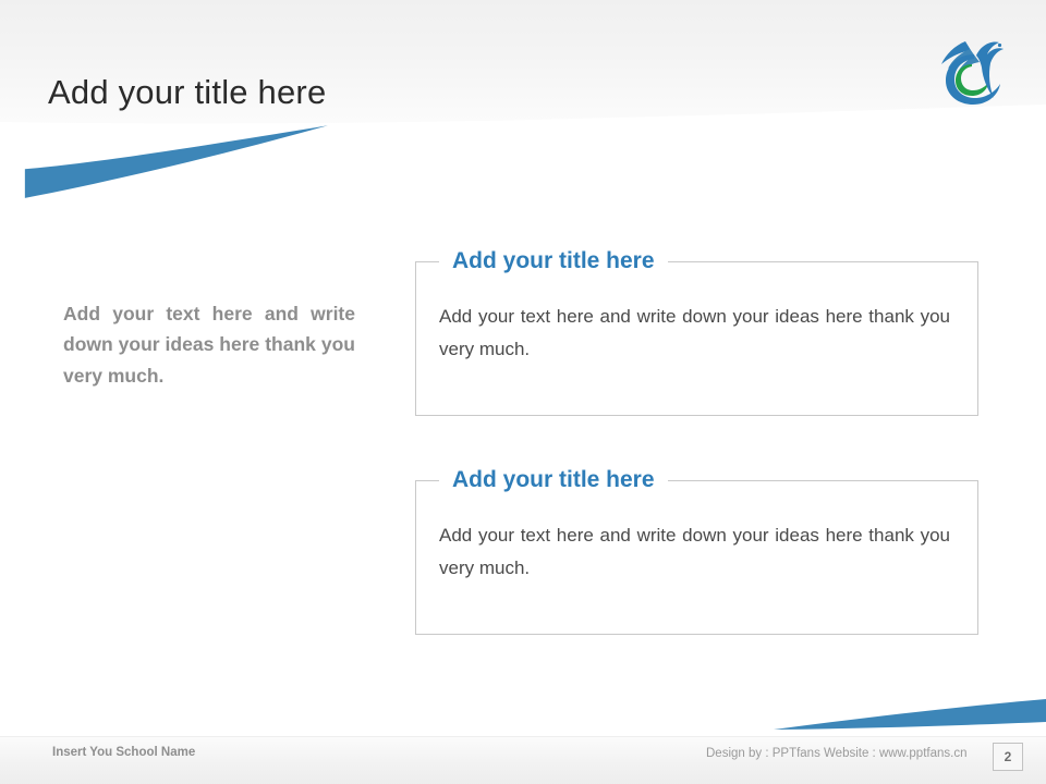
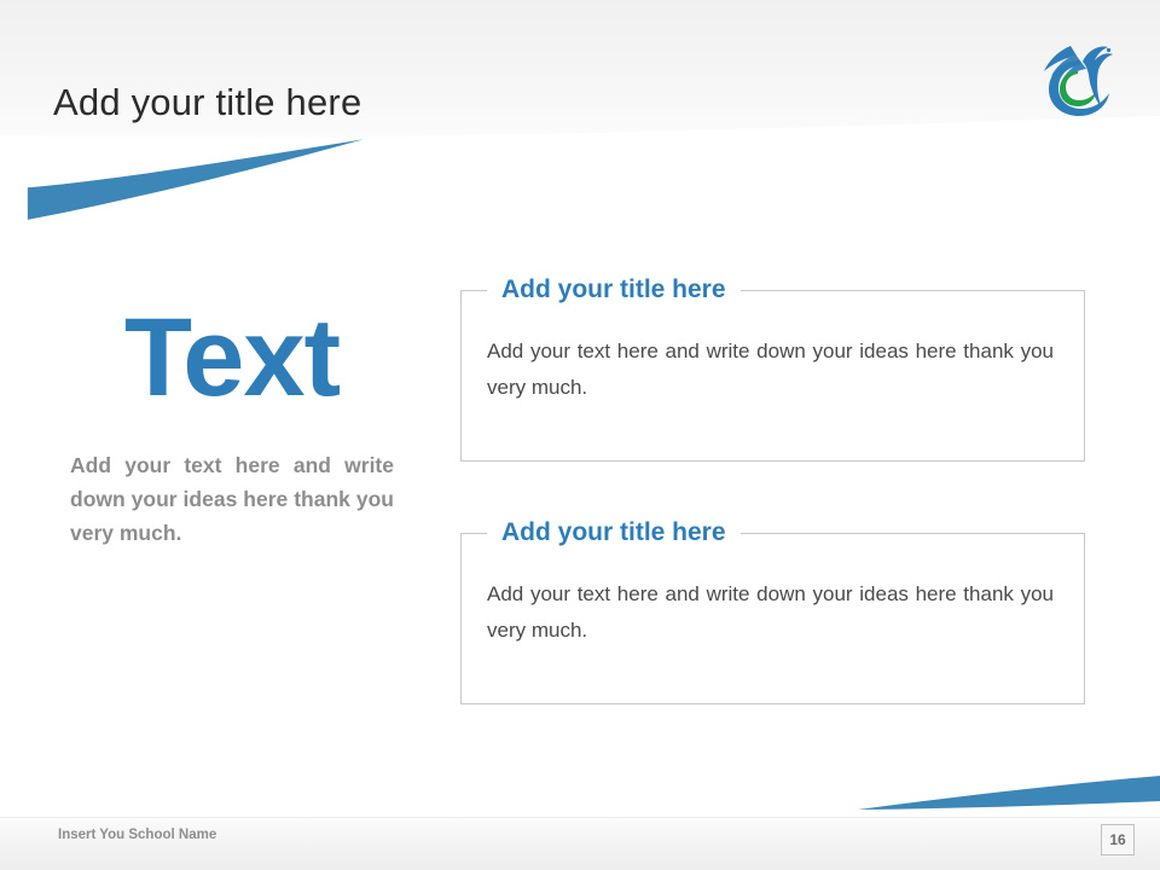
  Add your title here
+ Text
  Add your text here and write down your ideas here thank you very much.
  Add your title here
  Add your text here and write down your ideas here thank you very much.
  Add your title here
  Add your text here and write down your ideas here thank you very much.
  Insert You School Name
- Design by : PPTfans Website : www.pptfans.cn
- 2
+ 16
